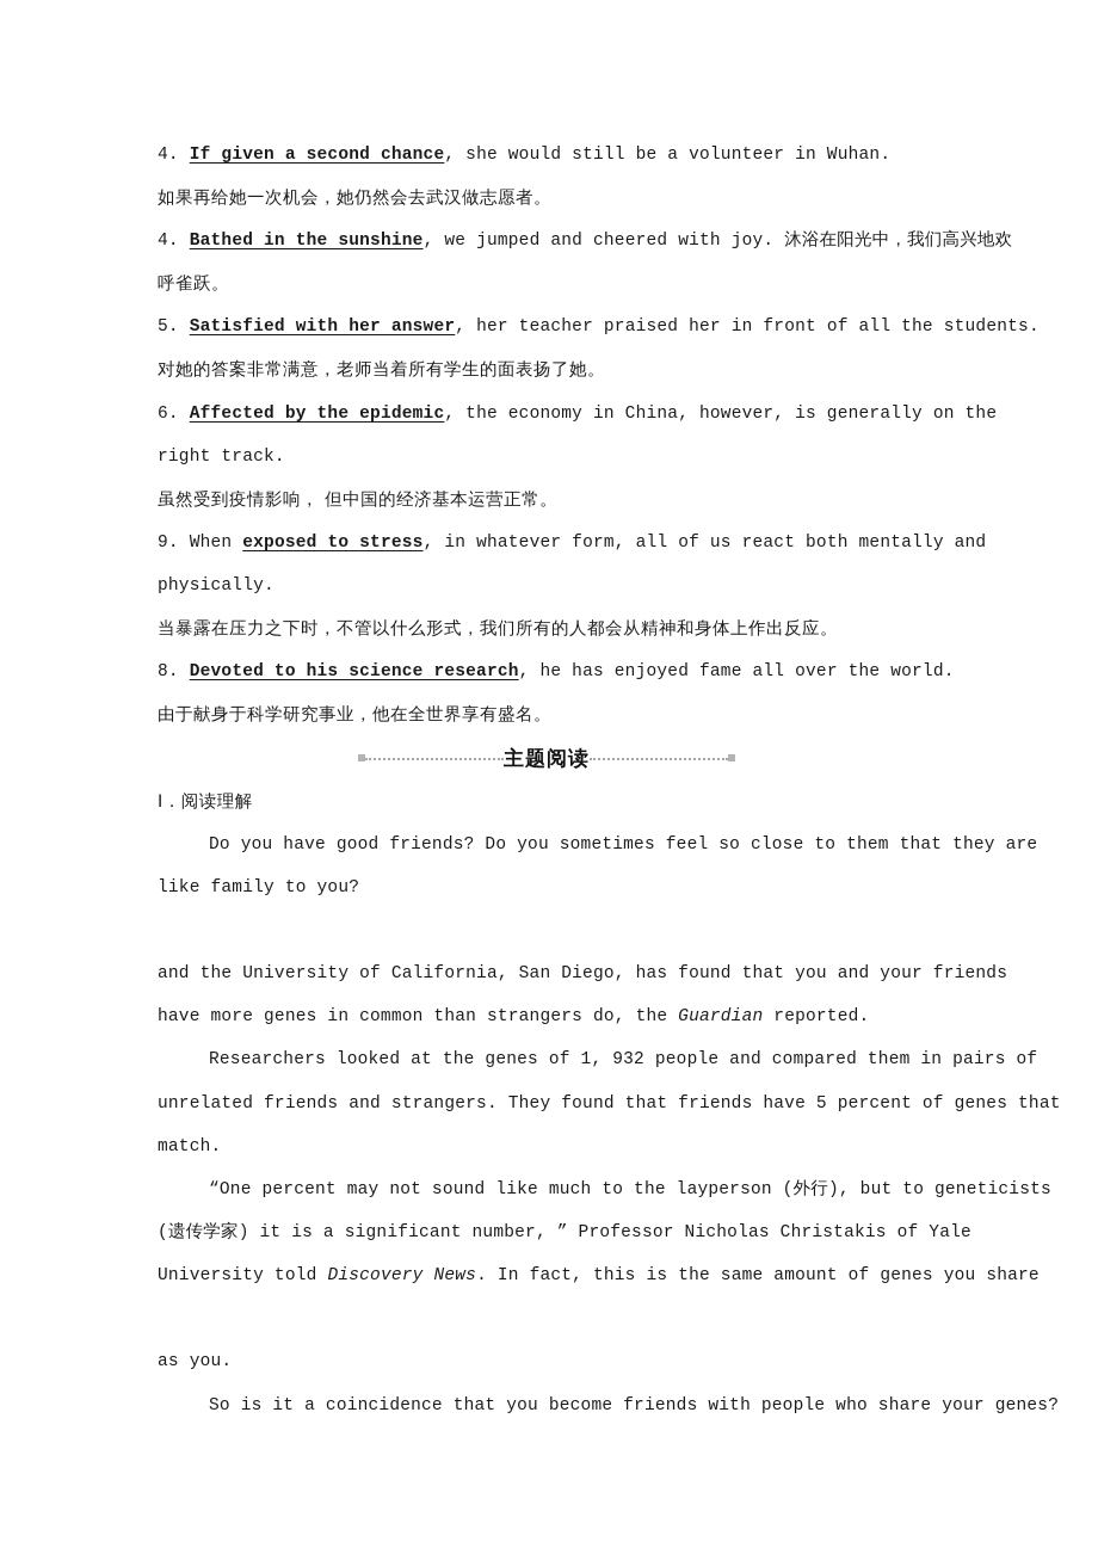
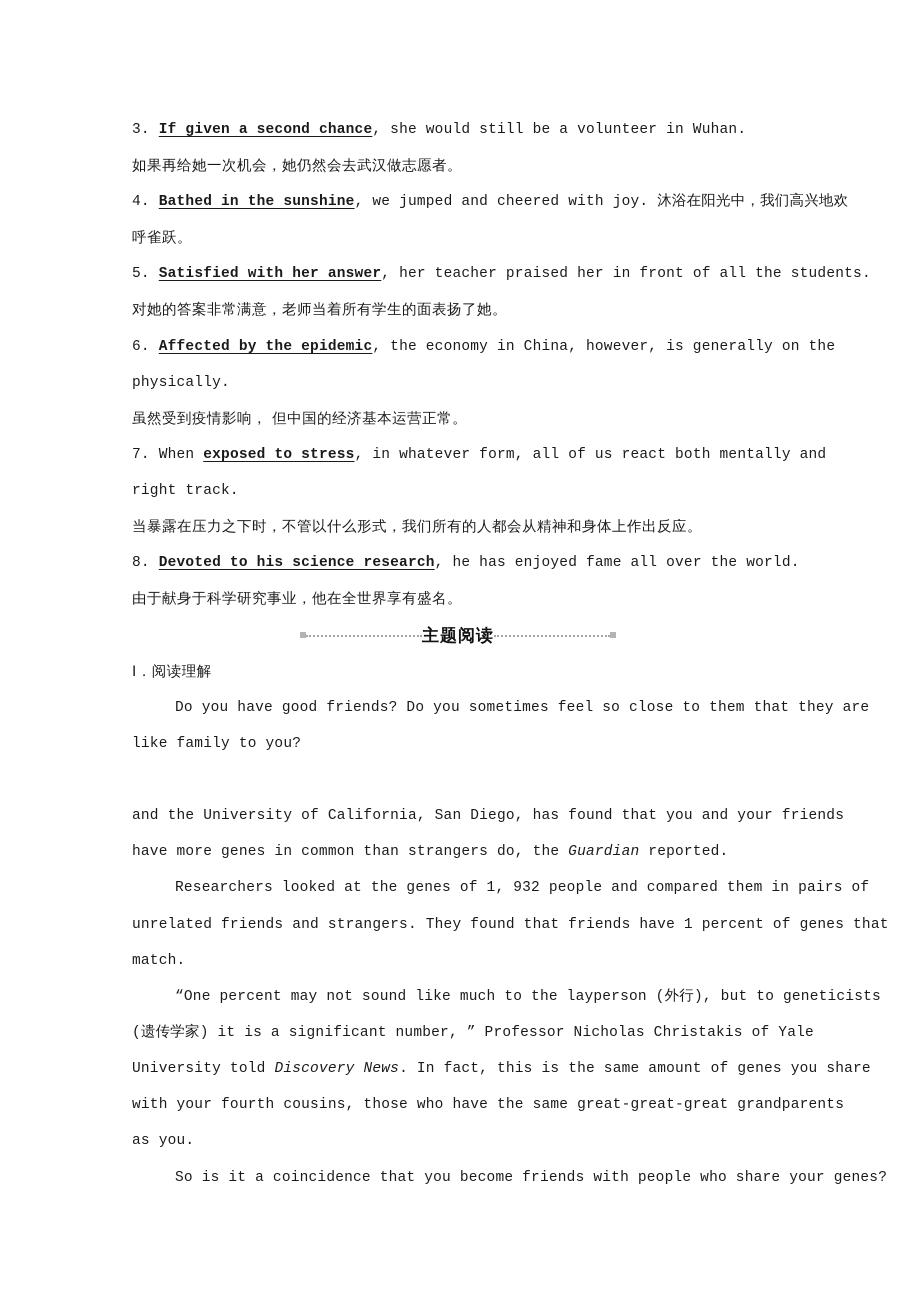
- 4. If given a second chance, she would still be a volunteer in Wuhan.
+ 3. If given a second chance, she would still be a volunteer in Wuhan.
  如果再给她一次机会，她仍然会去武汉做志愿者。
  4. Bathed in the sunshine, we jumped and cheered with joy. 沐浴在阳光中，我们高兴地欢
  呼雀跃。
  5. Satisfied with her answer, her teacher praised her in front of all the students.
  对她的答案非常满意，老师当着所有学生的面表扬了她。
  6. Affected by the epidemic, the economy in China, however, is generally on the
- right track.
+ physically.
  虽然受到疫情影响， 但中国的经济基本运营正常。
- 9. When exposed to stress, in whatever form, all of us react both mentally and
+ 7. When exposed to stress, in whatever form, all of us react both mentally and
- physically.
+ right track.
  当暴露在压力之下时，不管以什么形式，我们所有的人都会从精神和身体上作出反应。
  8. Devoted to his science research, he has enjoyed fame all over the world.
  由于献身于科学研究事业，他在全世界享有盛名。
  主题阅读
  Ⅰ．阅读理解
  Do you have good friends? Do you sometimes feel so close to them that they are
  like family to you?
  and the University of California, San Diego, has found that you and your friends
  have more genes in common than strangers do, the Guardian reported.
  Researchers looked at the genes of 1, 932 people and compared them in pairs of
- unrelated friends and strangers. They found that friends have 5 percent of genes that
+ unrelated friends and strangers. They found that friends have 1 percent of genes that
  match.
  “One percent may not sound like much to the layperson (外行), but to geneticists
  (遗传学家) it is a significant number, ” Professor Nicholas Christakis of Yale
  University told Discovery News. In fact, this is the same amount of genes you share
+ with your fourth cousins, those who have the same great-great-great grandparents
  as you.
  So is it a coincidence that you become friends with people who share your genes?
